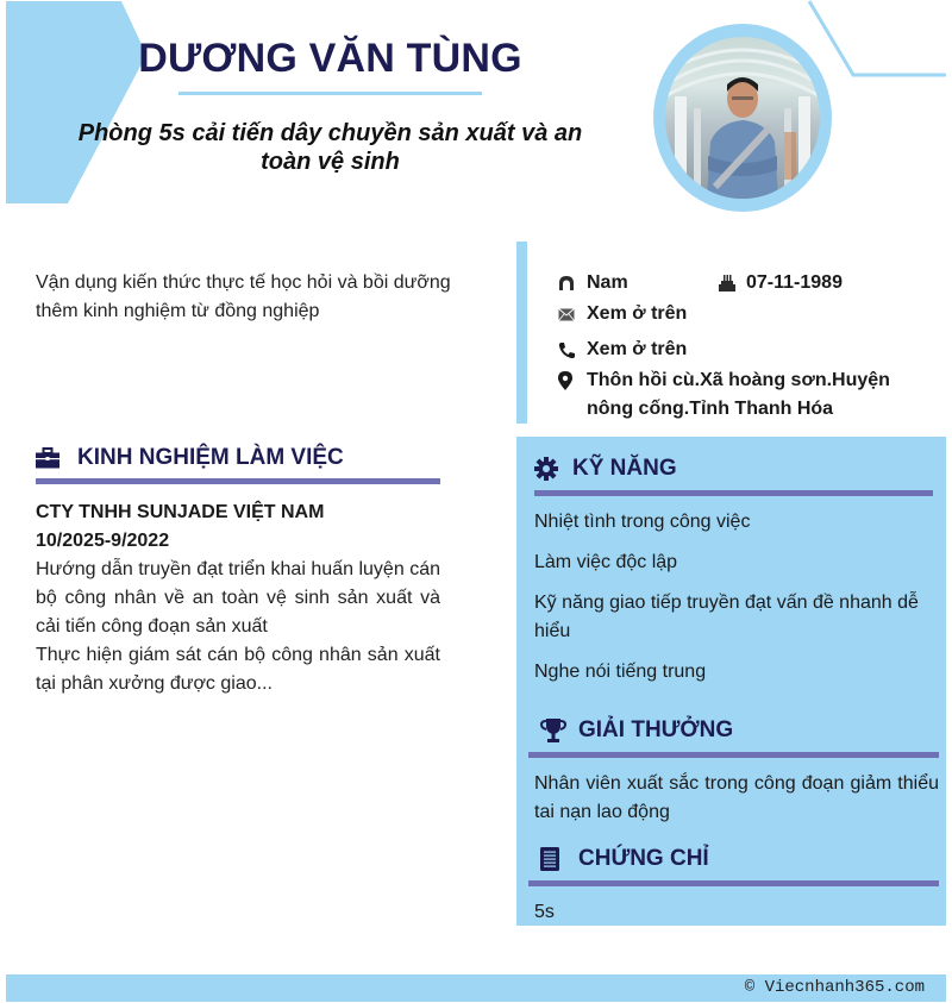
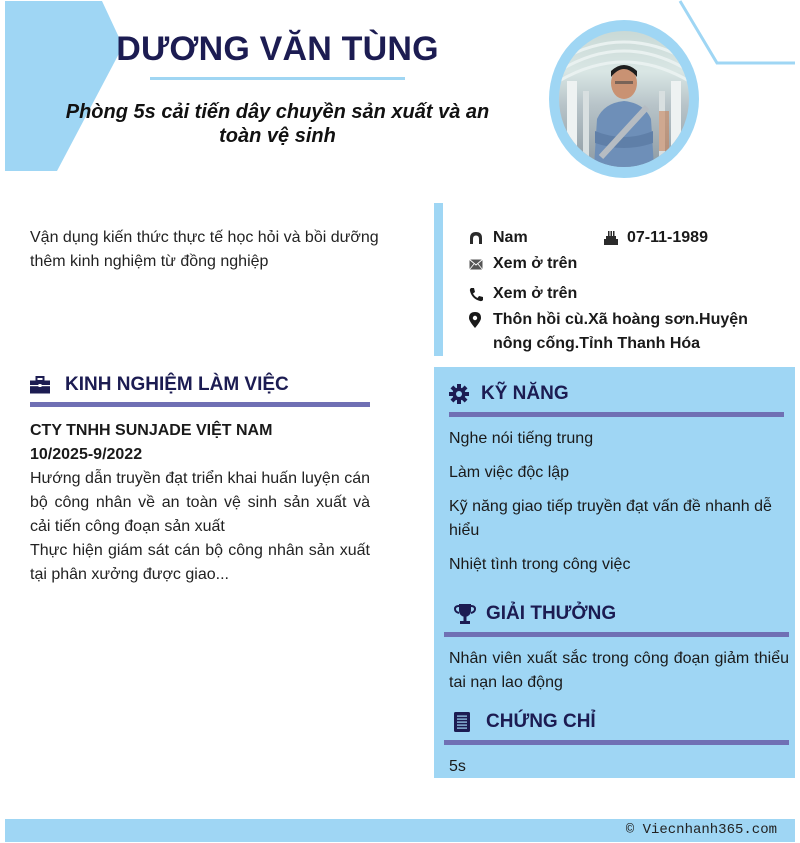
  DƯƠNG VĂN TÙNG
  Phòng 5s cải tiến dây chuyền sản xuất và an toàn vệ sinh
  Vận dụng kiến thức thực tế học hỏi và bồi dưỡng thêm kinh nghiệm từ đồng nghiệp
  Nam
  07-11-1989
  Xem ở trên
  Xem ở trên
  Thôn hồi cù.Xã hoàng sơn.Huyện nông cống.Tỉnh Thanh Hóa
  KINH NGHIỆM LÀM VIỆC
  CTY TNHH SUNJADE VIỆT NAM
  10/2025-9/2022
  Hướng dẫn truyền đạt triển khai huấn luyện cán bộ công nhân về an toàn vệ sinh sản xuất và cải tiến công đoạn sản xuất
  Thực hiện giám sát cán bộ công nhân sản xuất tại phân xưởng được giao...
  KỸ NĂNG
- Nhiệt tình trong công việc
+ Nghe nói tiếng trung
  Làm việc độc lập
  Kỹ năng giao tiếp truyền đạt vấn đề nhanh dễ hiểu
- Nghe nói tiếng trung
+ Nhiệt tình trong công việc
  GIẢI THƯỞNG
  Nhân viên xuất sắc trong công đoạn giảm thiểu tai nạn lao động
  CHỨNG CHỈ
  5s
  © Viecnhanh365.com
